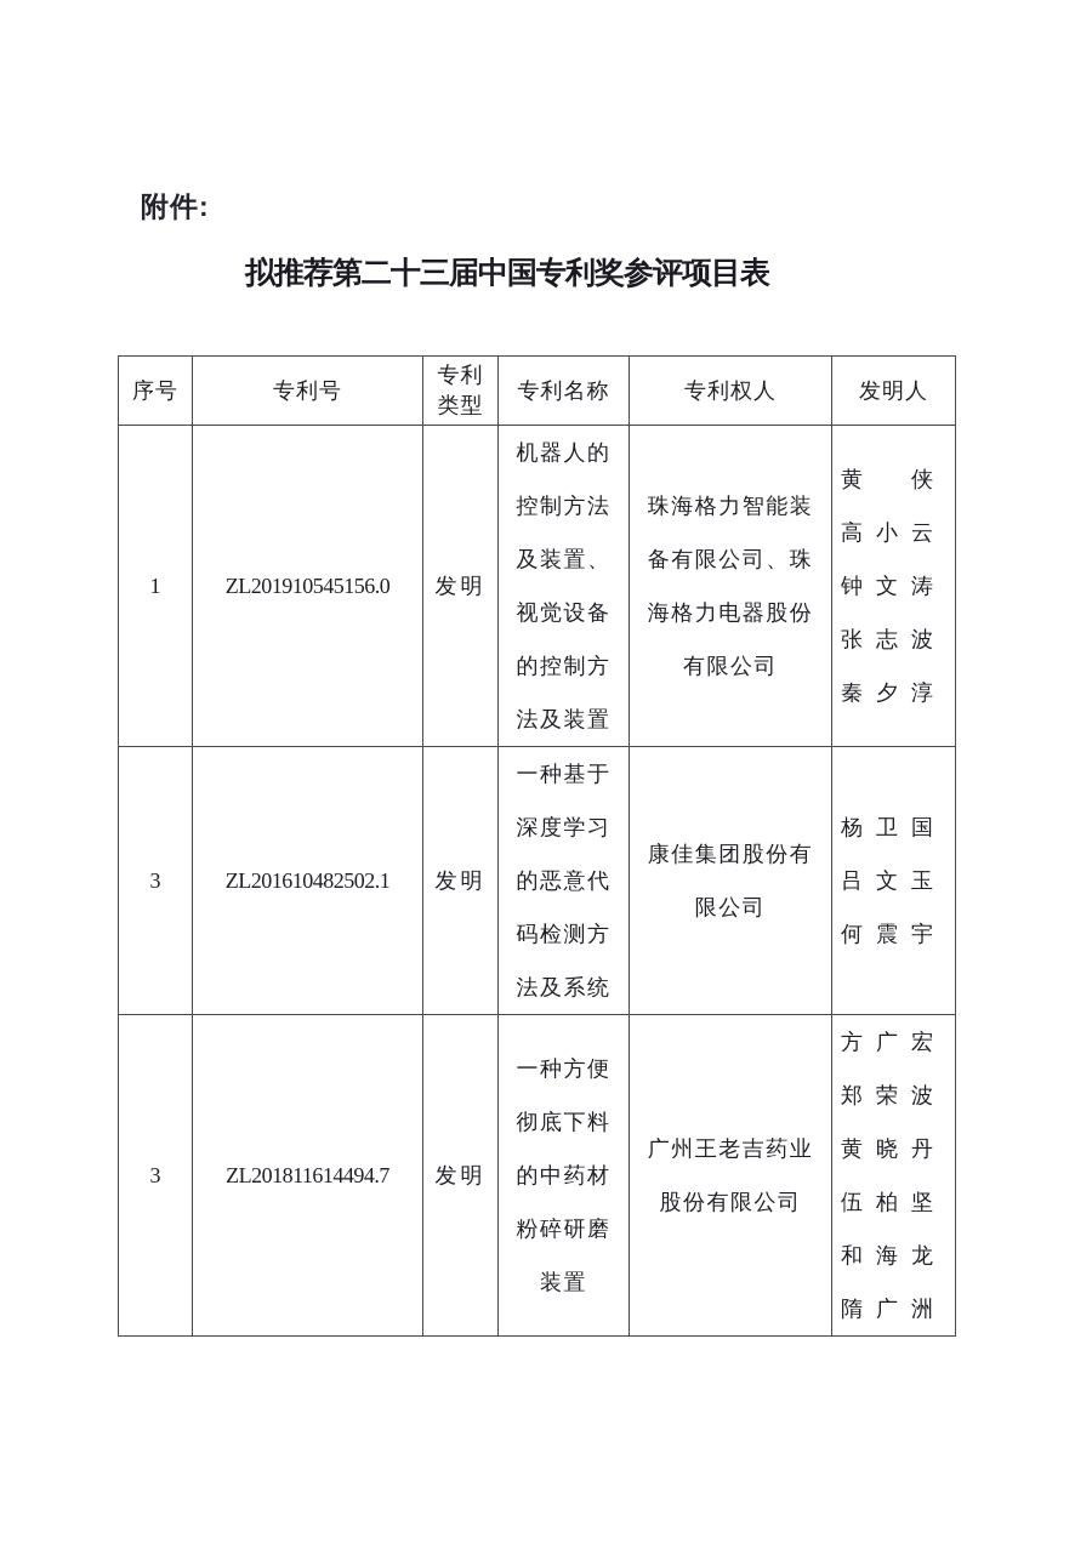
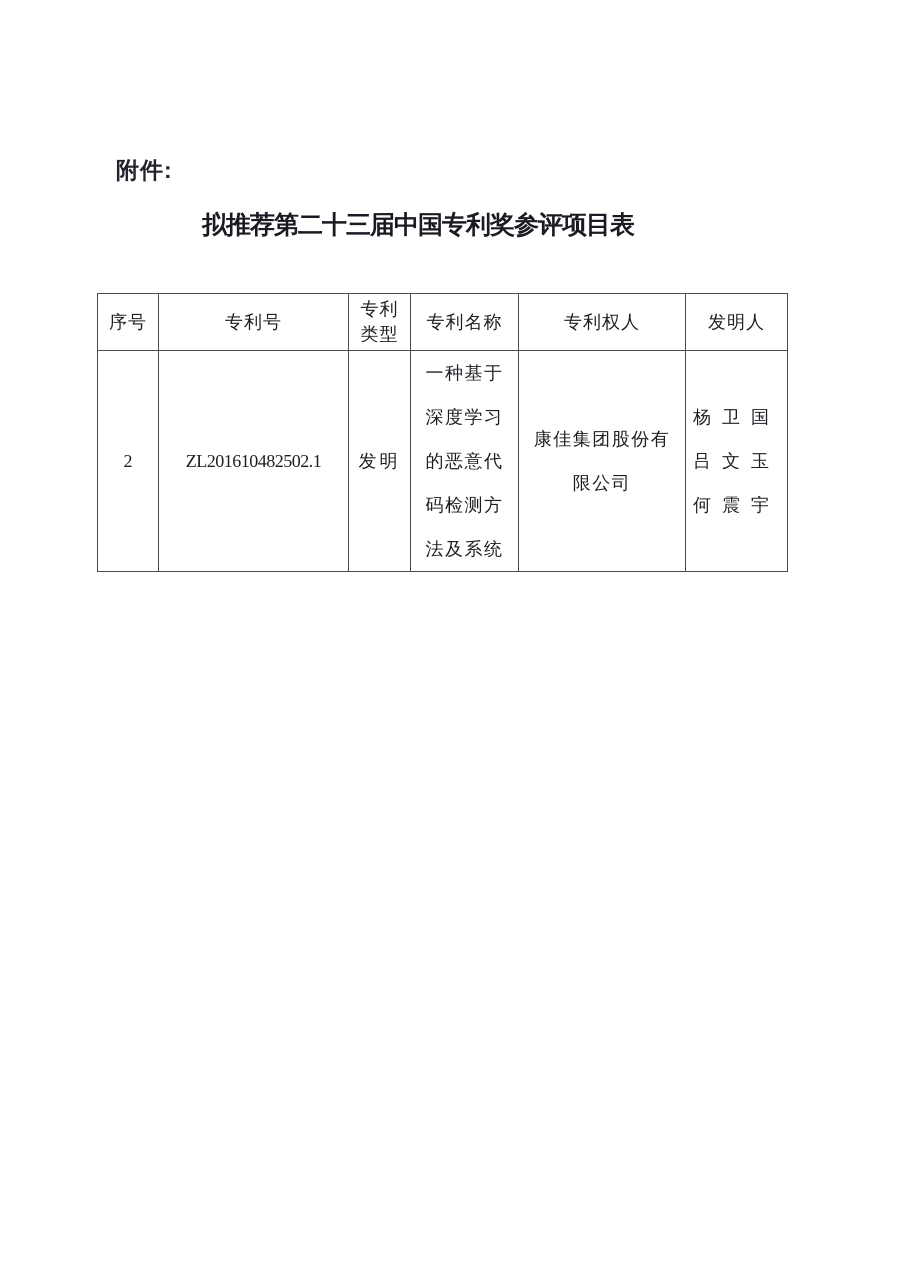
  附件:
  拟推荐第二十三届中国专利奖参评项目表
  序号	专利号	专利 类型	专利名称	专利权人	发明人
- 1	ZL201910545156.0	发明	机器人的 控制方法 及装置、 视觉设备 的控制方 法及装置	珠海格力智能装 备有限公司、珠 海格力电器股份 有限公司	黄 侠 高小云 钟文涛 张志波 秦夕淳
- 3	ZL201610482502.1	发明	一种基于 深度学习 的恶意代 码检测方 法及系统	康佳集团股份有 限公司	杨卫国 吕文玉 何震宇
+ 2	ZL201610482502.1	发明	一种基于 深度学习 的恶意代 码检测方 法及系统	康佳集团股份有 限公司	杨卫国 吕文玉 何震宇
- 3	ZL201811614494.7	发明	一种方便 彻底下料 的中药材 粉碎研磨 装置	广州王老吉药业 股份有限公司	方广宏 郑荣波 黄晓丹 伍柏坚 和海龙 隋广洲
